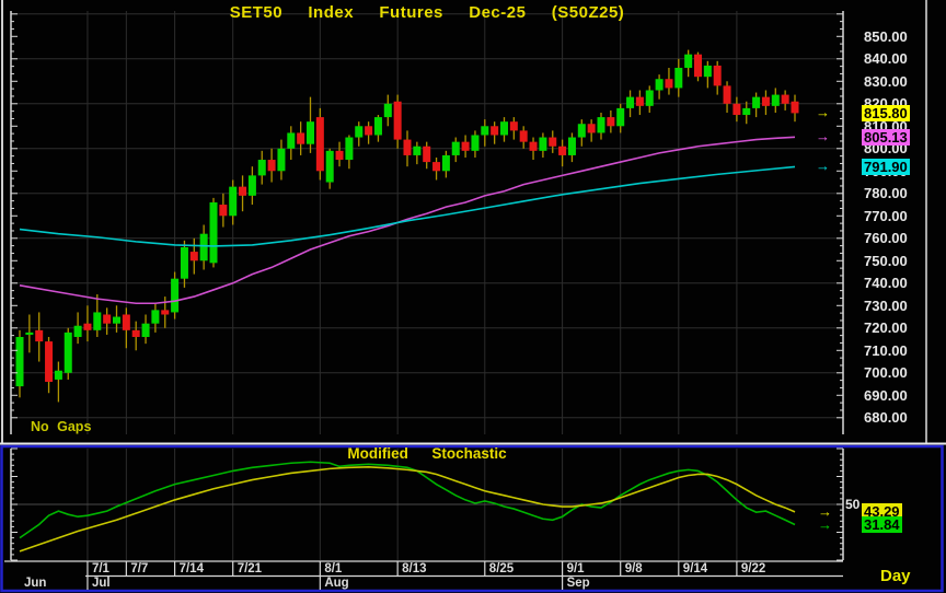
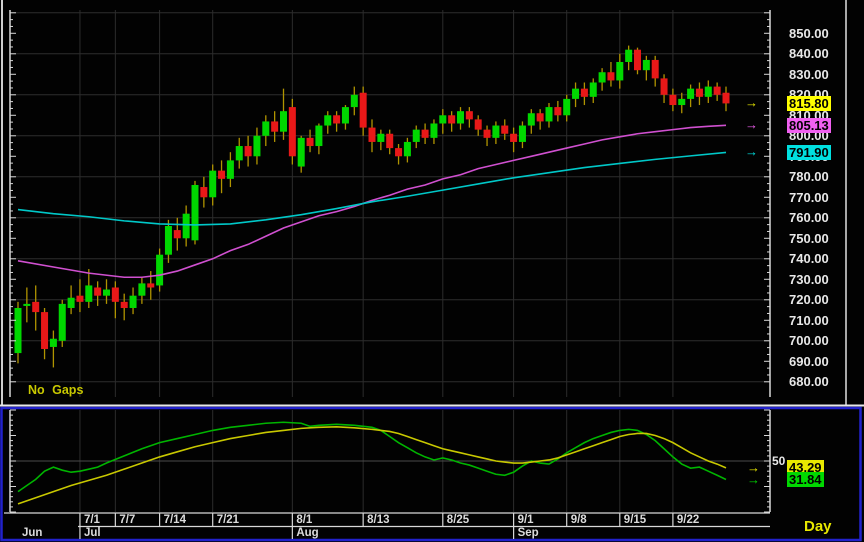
- SET50 Index Futures Dec-25 (S50Z25)
  No Gaps
- Modified Stochastic
  50
  Day
  7/1
  7/7
  7/14
  7/21
  8/1
  8/13
  8/25
  9/1
  9/8
- 9/14
+ 9/15
  9/22
  Jun
  Jul
  Aug
  Sep
  850.00
  840.00
  830.00
  820.00
  810.00
  800.00
  780.00
  770.00
  760.00
  750.00
  740.00
  730.00
  720.00
  710.00
  700.00
  690.00
  680.00
  →
  815.80
  →
  805.13
  →
  791.90
  →
  43.29
  →
  31.84
